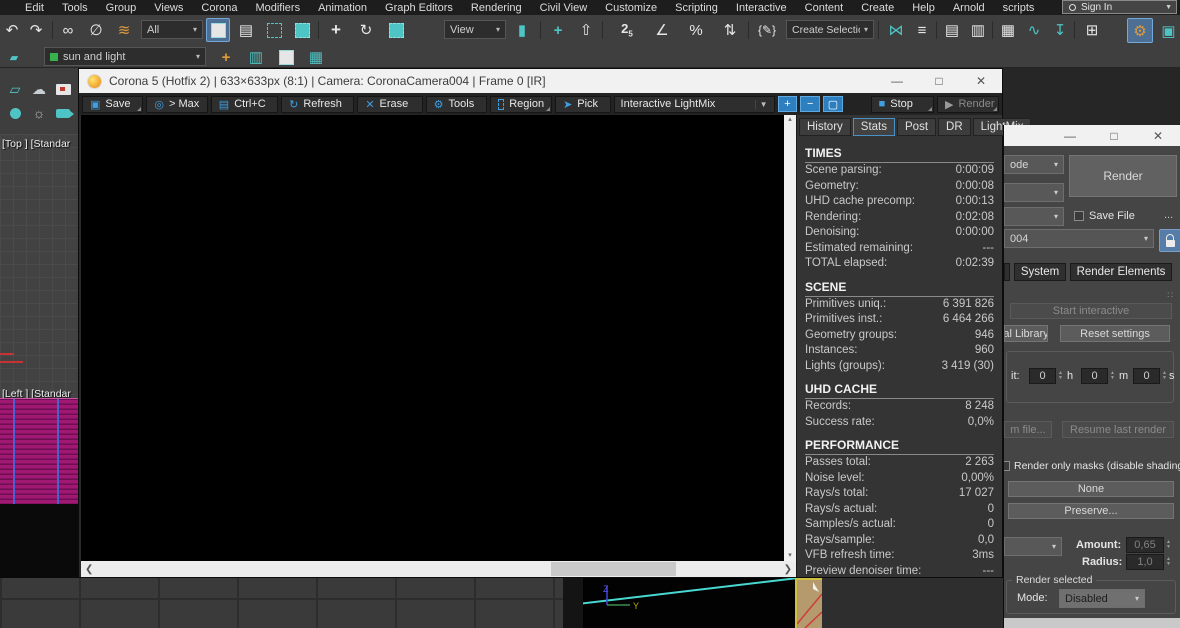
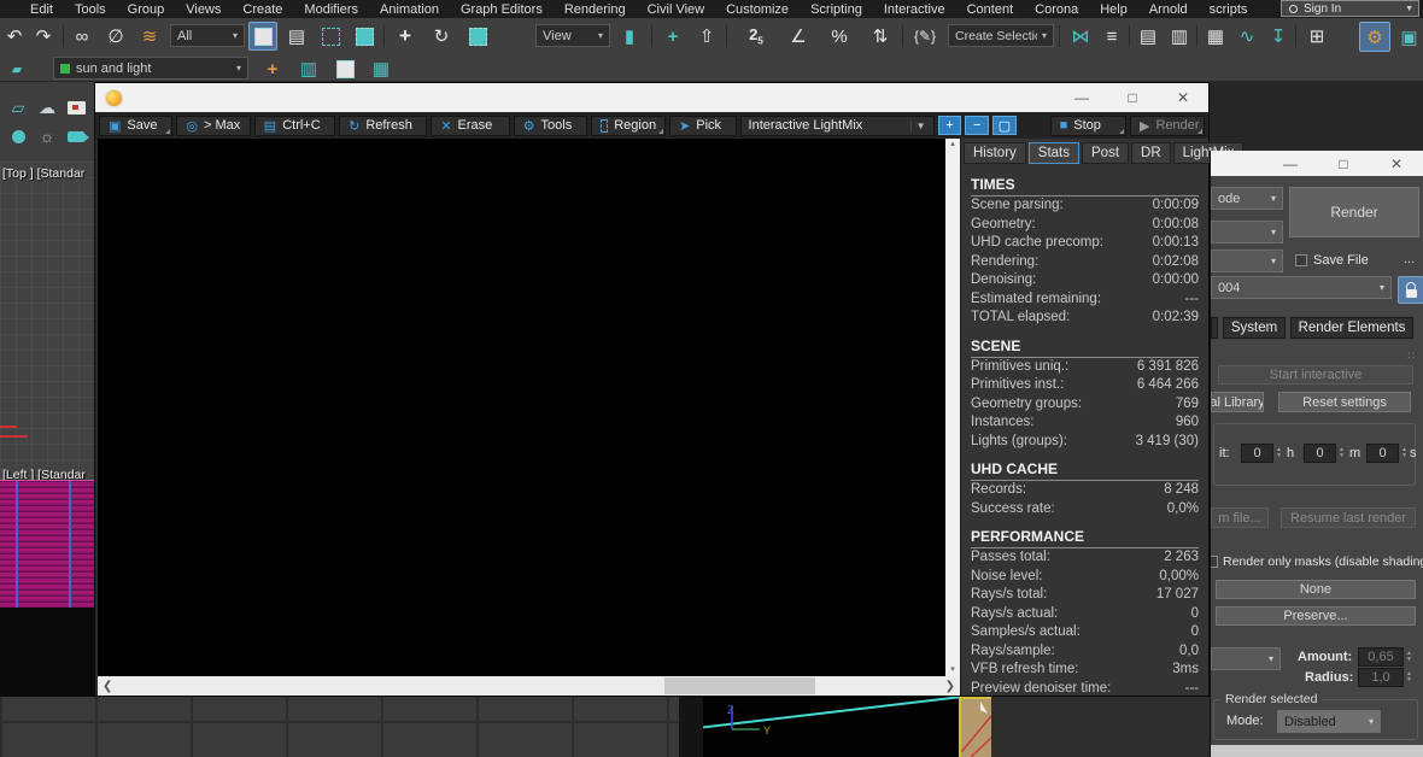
  Edit
  Tools
  Group
  Views
- Corona
+ Create
  Modifiers
  Animation
  Graph Editors
  Rendering
  Civil View
  Customize
  Scripting
  Interactive
  Content
- Create
+ Corona
  Help
  Arnold
  scripts
  Sign In
  ↶
  ↷
  ∞
  ∅
  ≋
  All
  ▤
  +
  ↻
  View
  ▮
  +
  ⇧
  25
  ∠
  %
  ⇅
  {✎}
  Create Selecti
  ⋈
  ≡
  ▤
  ▥
  ▦
  ∿
  ↧
  ⊞
  ⚙
  ▣
  ▰
  sun and light
  +
  ▥
  ▦
  ▱
  ☁
  ☼
  [Top ] [Standar
  [Left ] [Standar
  Z
  Y
- Corona 5 (Hotfix 2) | 633×633px (8:1) | Camera: CoronaCamera004 | Frame 0 [IR]
  —
  □
  ✕
  ▣
  Save
  ◎
  > Max
  ▤
  Ctrl+C
  ↻
  Refresh
  ✕
  Erase
  ⚙
  Tools
  Region
  ➤
  Pick
  Interactive LightMix
  ▼
  +
  −
  ▢
  ■
  Stop
  ▶
  Render
  ❮
  ❯
  History
  Stats
  Post
  DR
  TIMES
  Scene parsing:
  0:00:09
  Geometry:
  0:00:08
  UHD cache precomp:
  0:00:13
  Rendering:
  0:02:08
  Denoising:
  0:00:00
  Estimated remaining:
  ---
  TOTAL elapsed:
  0:02:39
  SCENE
  Primitives uniq.:
  6 391 826
  Primitives inst.:
  6 464 266
  Geometry groups:
- 946
+ 769
  Instances:
  960
  Lights (groups):
  3 419 (30)
  UHD CACHE
  Records:
  8 248
  Success rate:
  0,0%
  PERFORMANCE
  Passes total:
  2 263
  Noise level:
  0,00%
  Rays/s total:
  17 027
  Rays/s actual:
  0
  Samples/s actual:
  0
  Rays/sample:
  0,0
  VFB refresh time:
  3ms
  Preview denoiser time:
  ---
  —
  □
  ✕
  ode
  Render
  Save File
  ...
  004
  System
  Render Elements
  ∷
  Start interactive
  al Library
  Reset settings
  it:
  0
  h
  0
  m
  0
  s
  m file...
  Resume last render
  Render only masks (disable shadin
  None
  Preserve...
  Amount:
  0,65
  Radius:
  1,0
  Render selected
  Mode:
  Disabled
